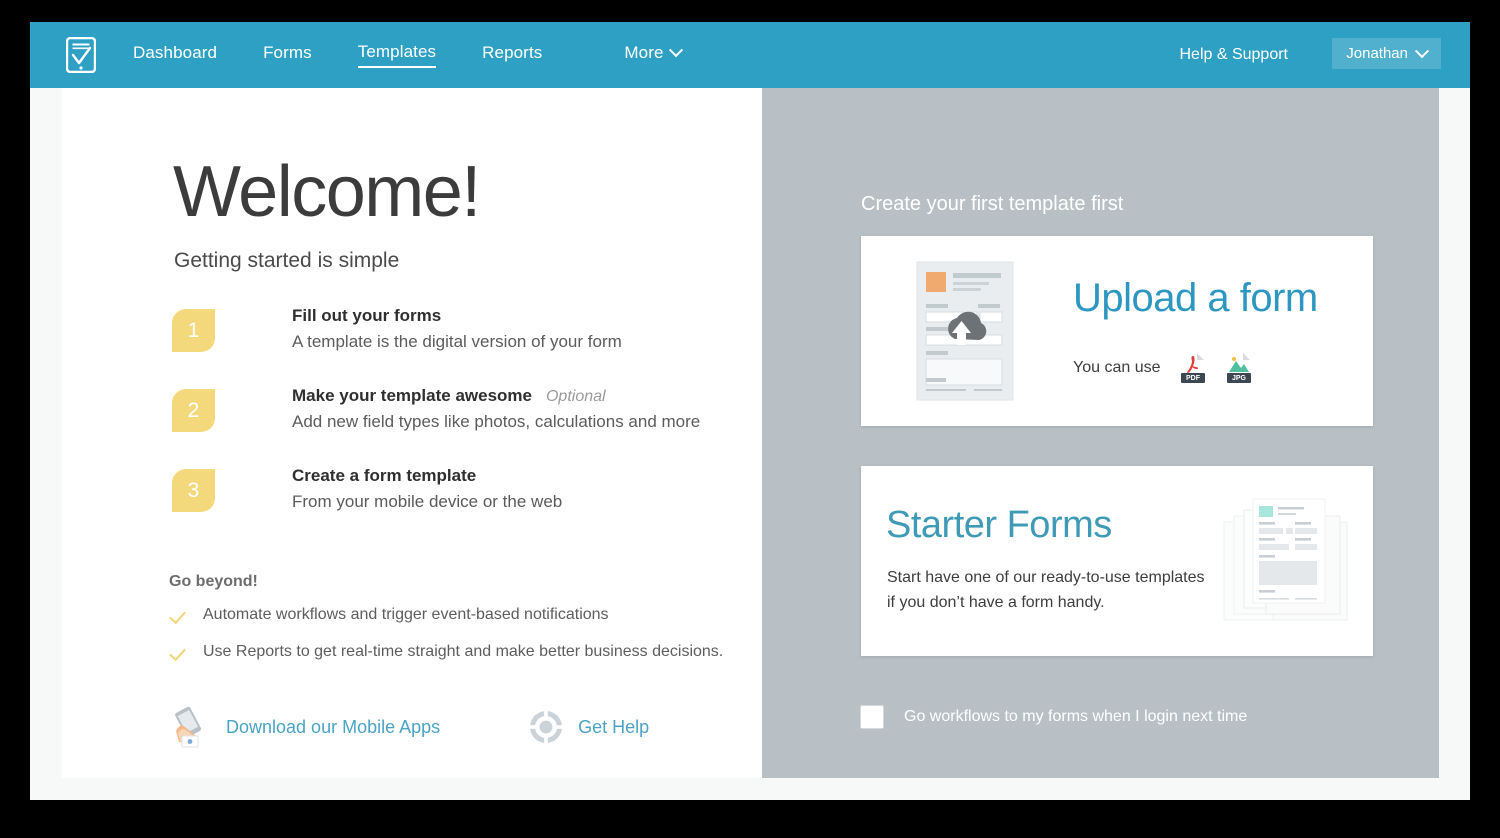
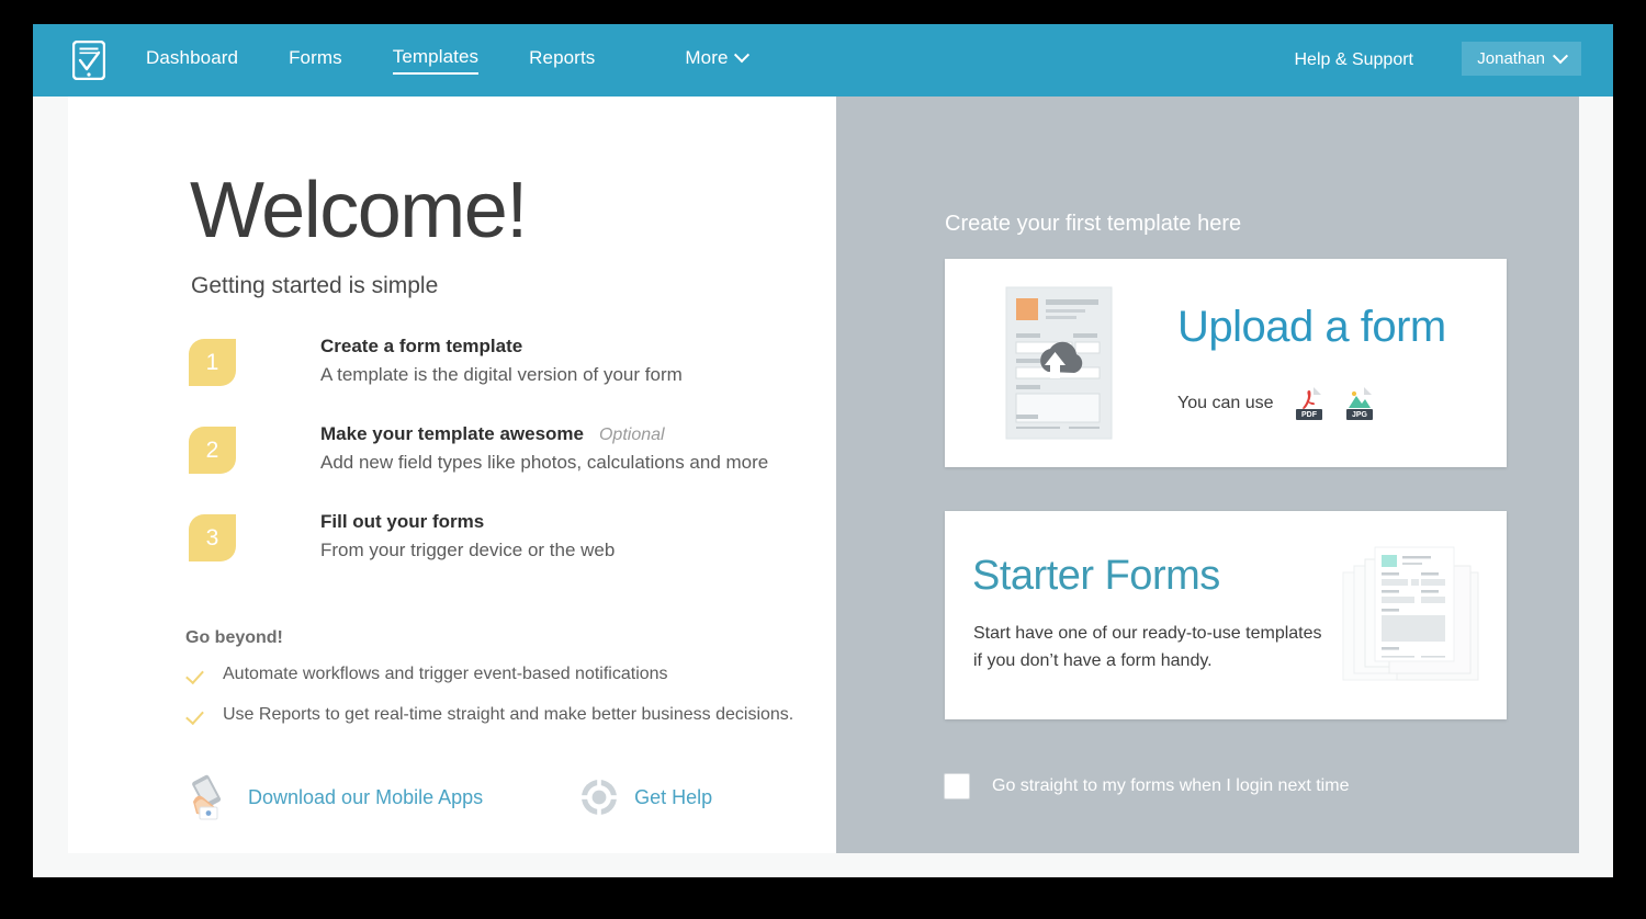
  Dashboard
  Forms
  Templates
  Reports
  More
  Help & Support
  Jonathan
  Welcome!
  Getting started is simple
  1
- Fill out your forms
+ Create a form template
  A template is the digital version of your form
  2
  Make your template awesome
  Optional
  Add new field types like photos, calculations and more
  3
- Create a form template
+ Fill out your forms
- From your mobile device or the web
+ From your trigger device or the web
  Go beyond!
  Automate workflows and trigger event-based notifications
  Use Reports to get real-time straight and make better business decisions.
  Download our Mobile Apps
  Get Help
- Create your first template first
+ Create your first template here
  Upload a form
  You can use
  Starter Forms
  Start have one of our ready-to-use templates if you don’t have a form handy.
- Go workflows to my forms when I login next time
+ Go straight to my forms when I login next time
